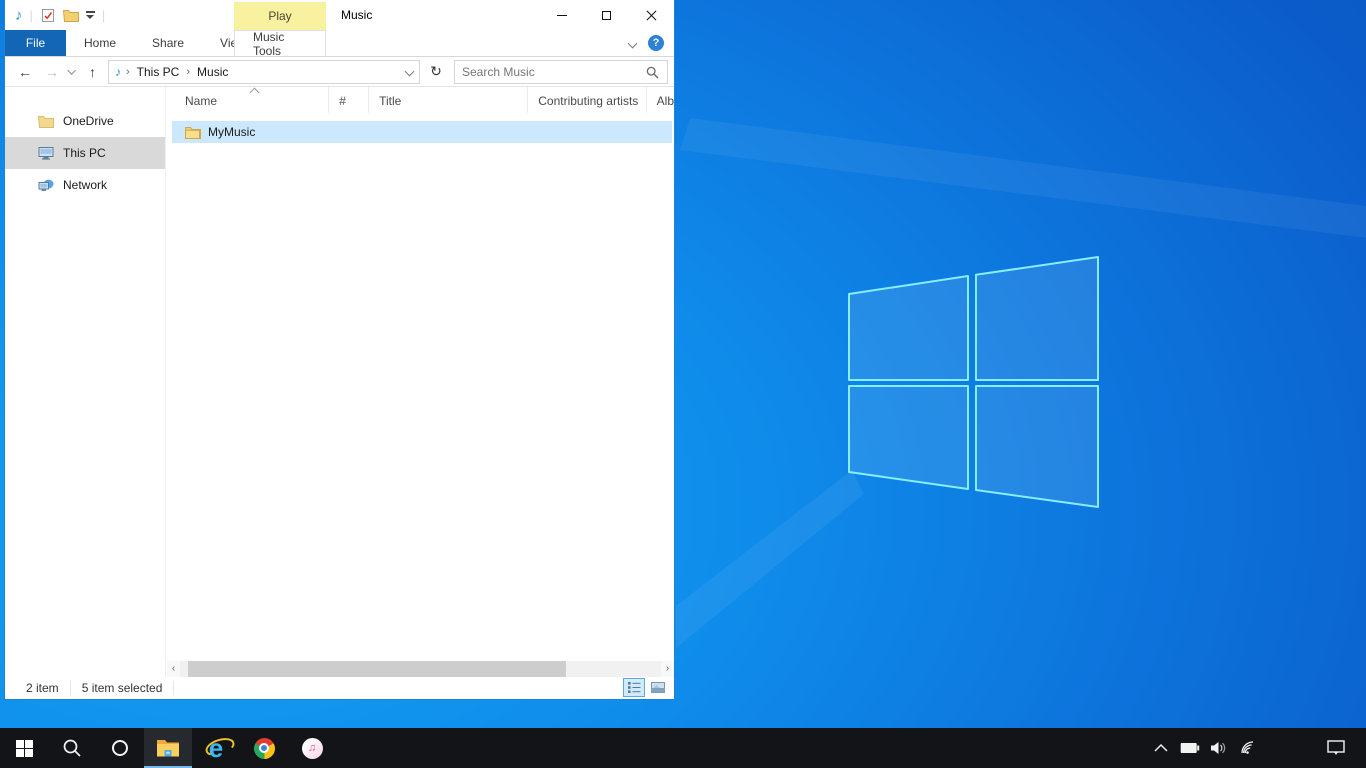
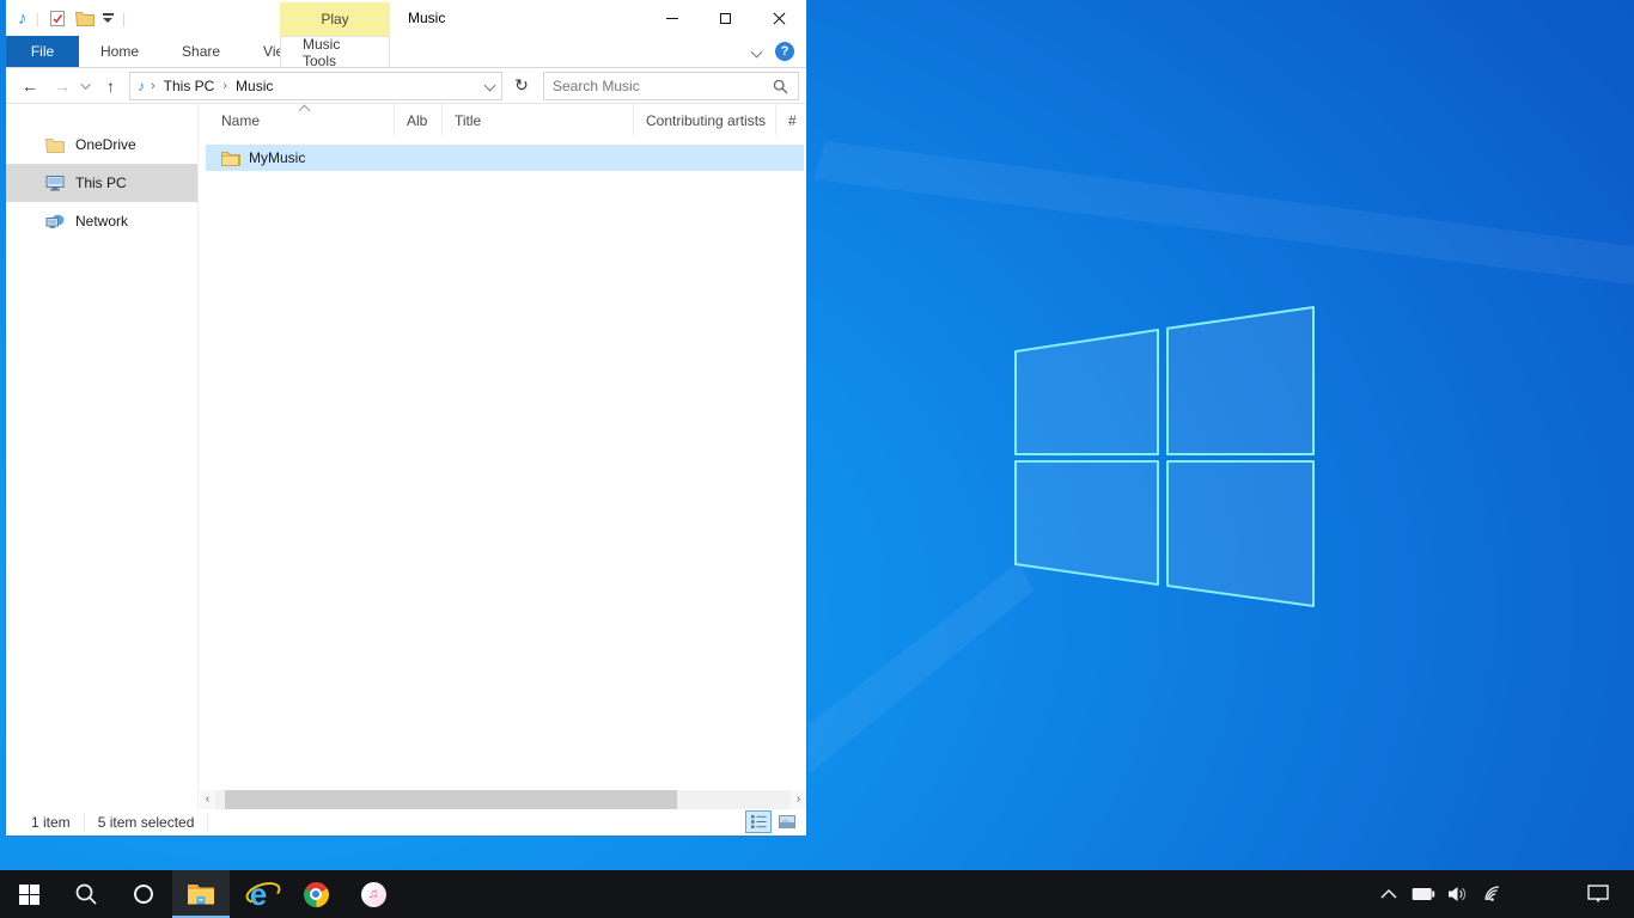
  ♪
  |
  |
  Play
  Music
  File
  Home
  Share
  Music Tools
  ?
  ←
  →
  ↑
  ♪
  ›
  This PC
  ›
  Music
  ↻
  Search Music
  OneDrive
  This PC
  Network
  Name
- #
+ Alb
  Title
  Contributing artists
- Alb
+ #
  MyMusic
  ‹
  ›
- 2 item
+ 1 item
  5 item selected
  e
  ♫
